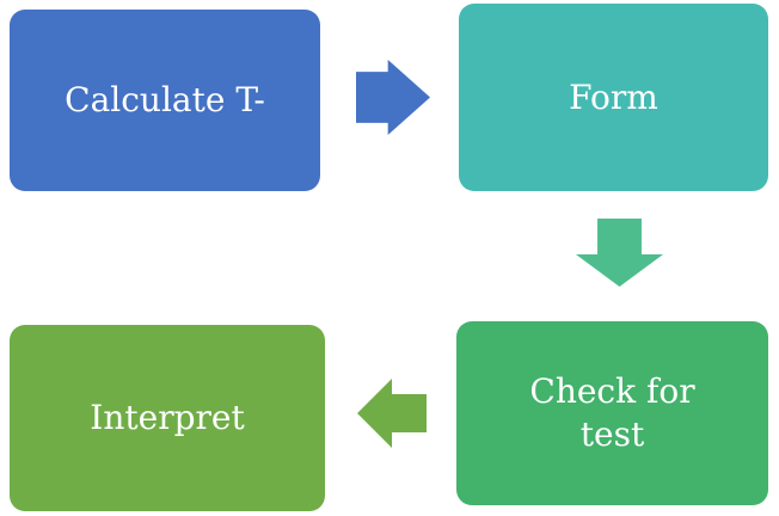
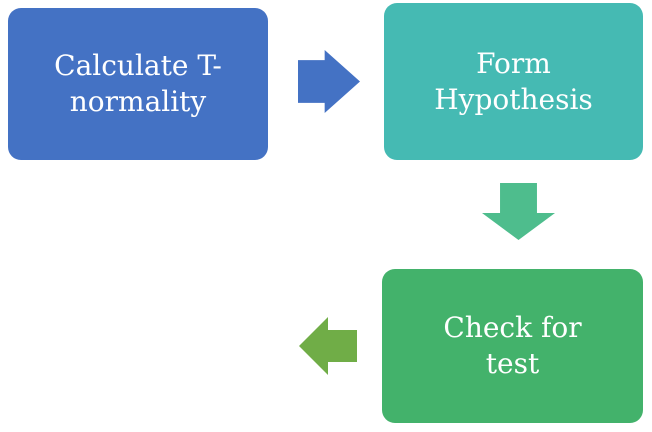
  Calculate T-
+ normality
  Form
+ Hypothesis
  Check for
  test
- Interpret
